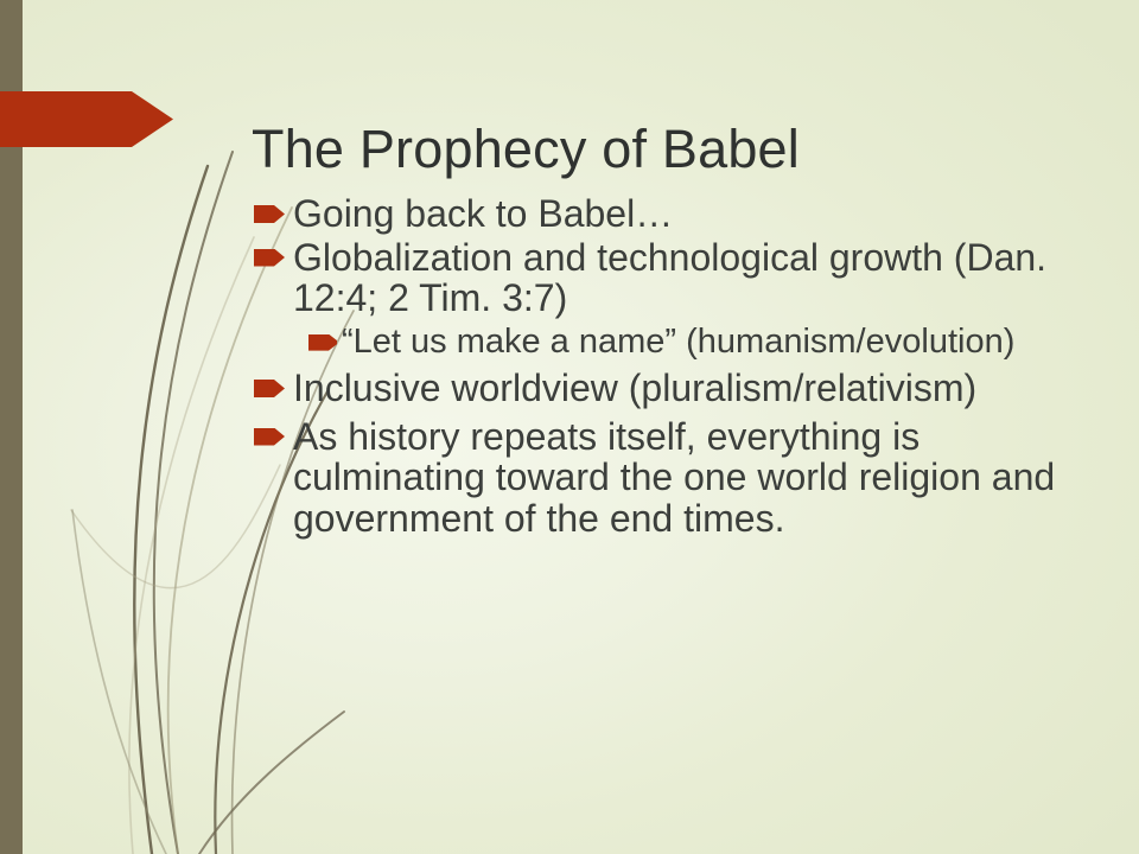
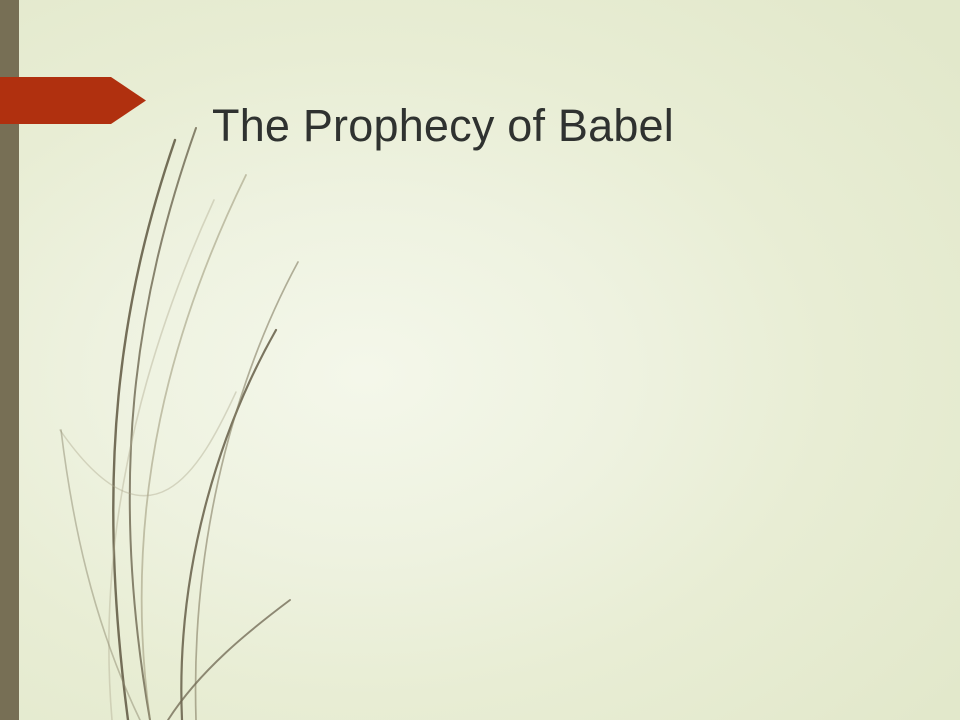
  The Prophecy of Babel
- Going back to Babel…
- Globalization and technological growth (Dan. 12:4; 2 Tim. 3:7)
- “Let us make a name” (humanism/evolution)
- Inclusive worldview (pluralism/relativism)
- As history repeats itself, everything is culminating toward the one world religion and government of the end times.
